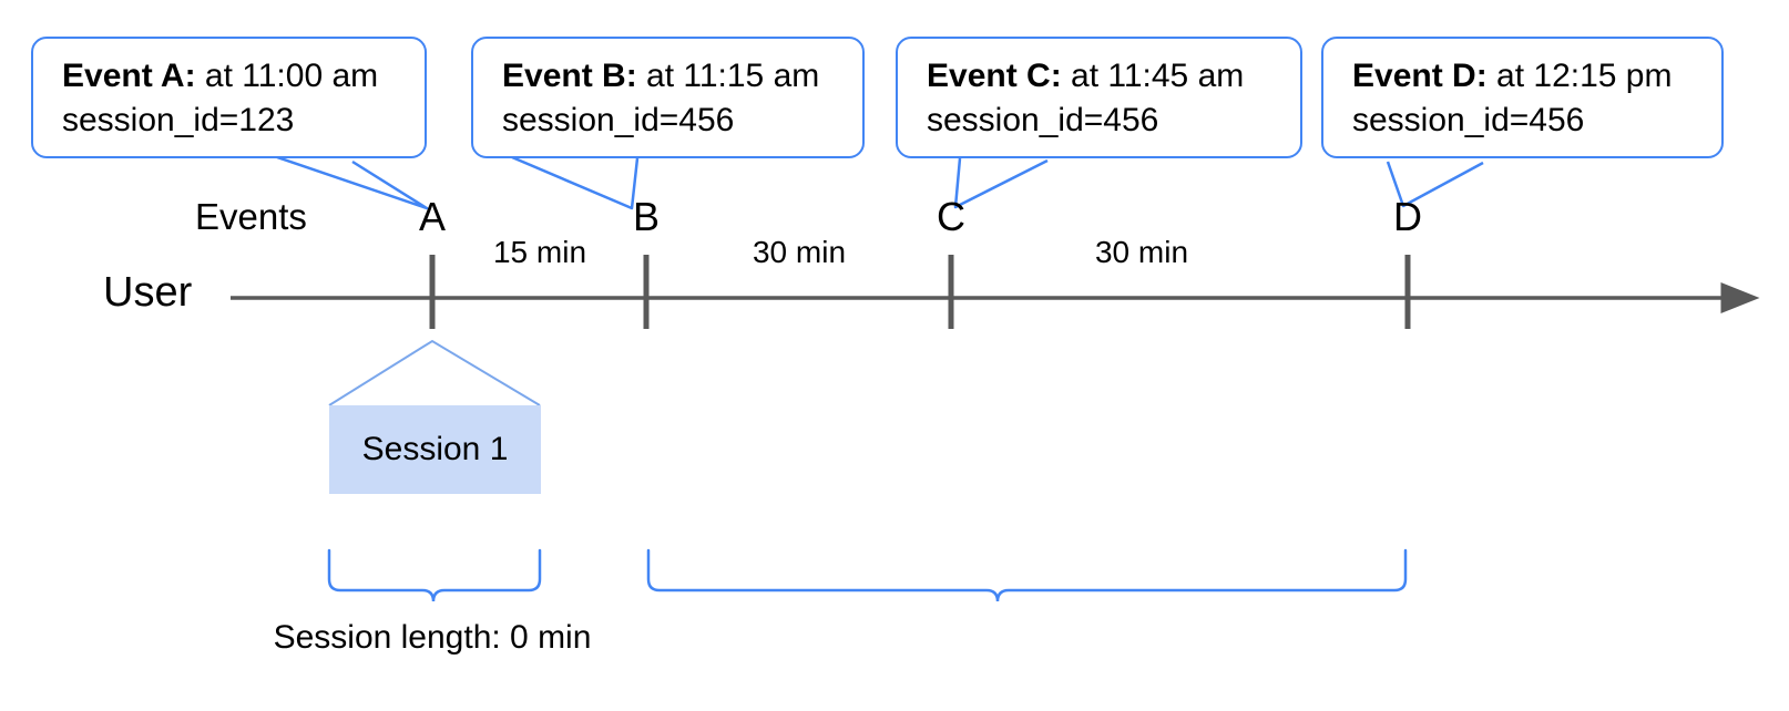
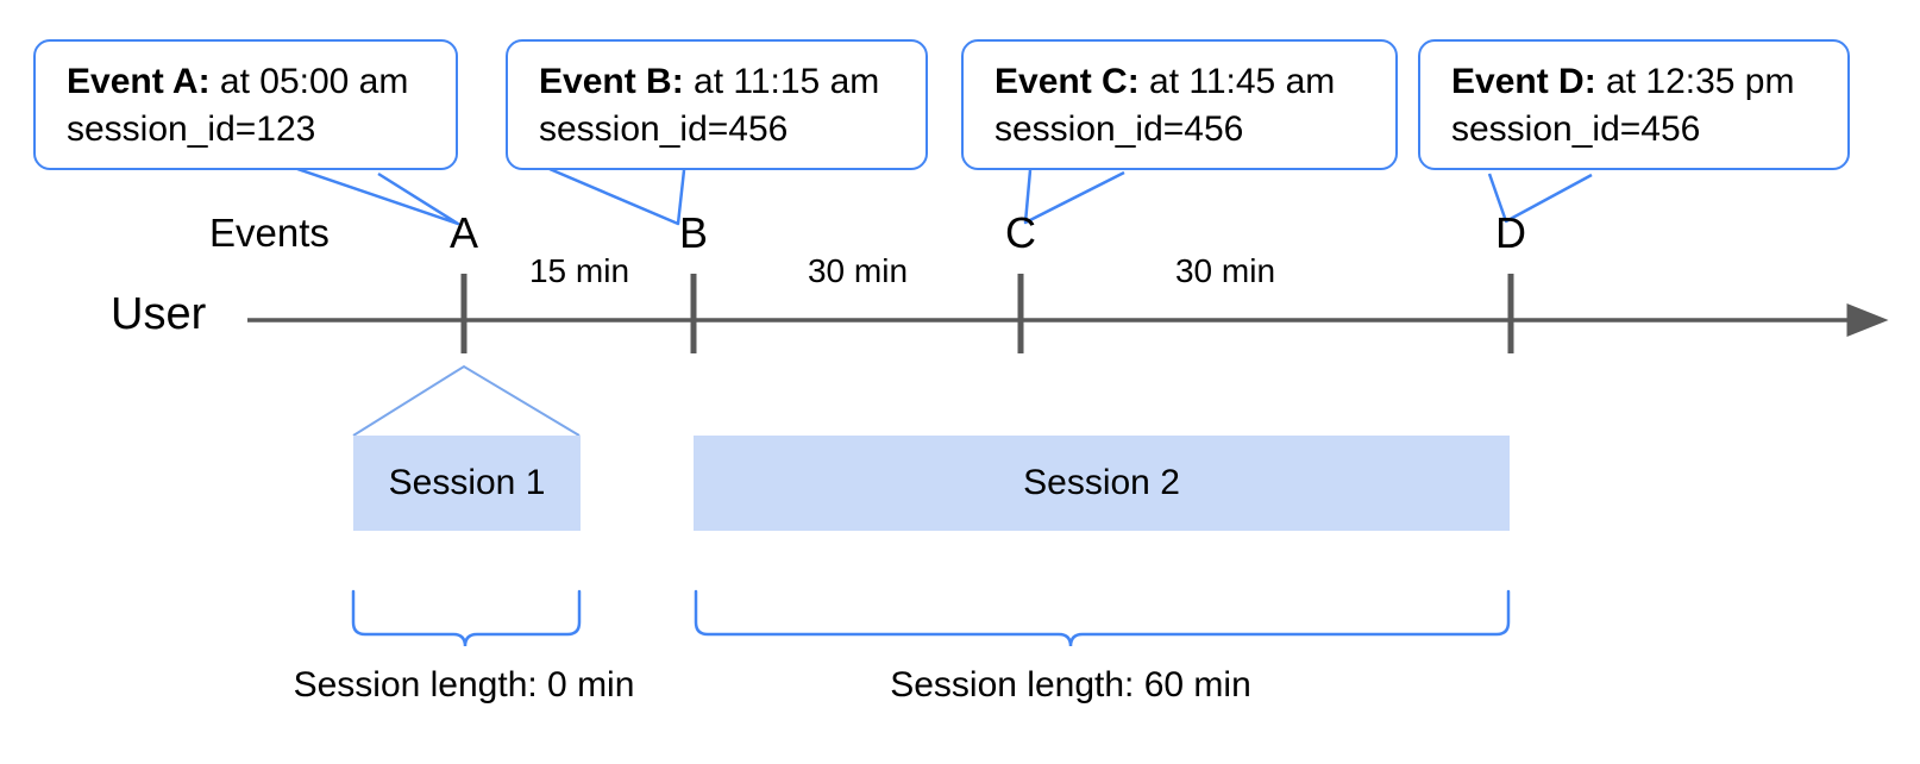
- Event A: at 11:00 am
+ Event A: at 05:00 am
  session_id=123
  Event B: at 11:15 am
  session_id=456
  Event C: at 11:45 am
  session_id=456
- Event D: at 12:15 pm
+ Event D: at 12:35 pm
  session_id=456
  Events
  User
  A
  B
  C
  D
  15 min
  30 min
  30 min
  Session 1
+ Session 2
  Session length: 0 min
+ Session length: 60 min
